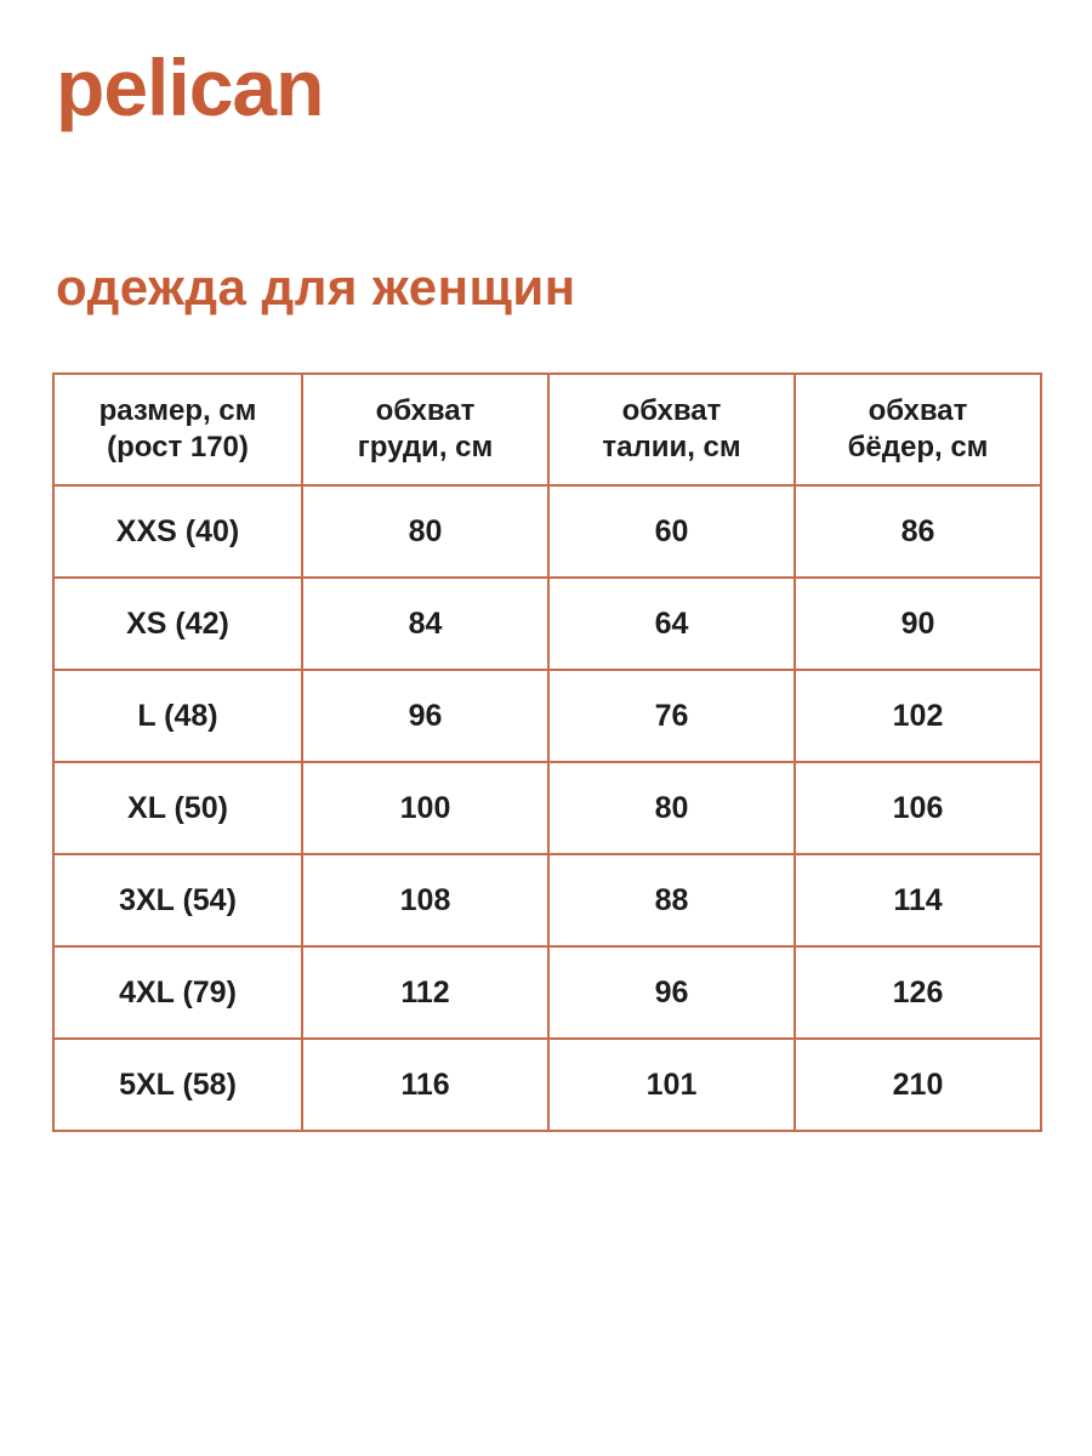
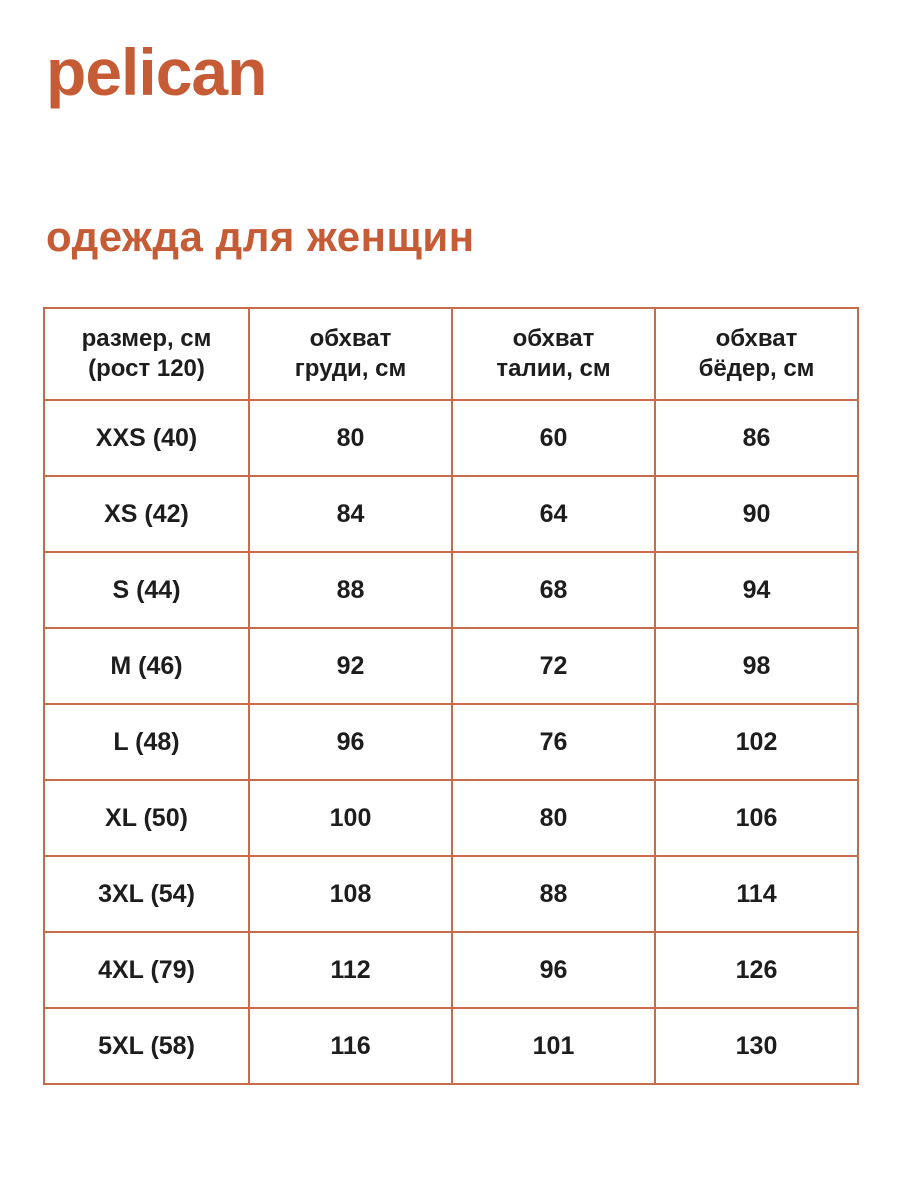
  pelican
  одежда для женщин
- размер, см (рост 170)	обхват груди, см	обхват талии, см	обхват бёдер, см
+ размер, см (рост 120)	обхват груди, см	обхват талии, см	обхват бёдер, см
  XXS (40)	80	60	86
  XS (42)	84	64	90
+ S (44)	88	68	94
+ M (46)	92	72	98
  L (48)	96	76	102
  XL (50)	100	80	106
  3XL (54)	108	88	114
  4XL (79)	112	96	126
- 5XL (58)	116	101	210
+ 5XL (58)	116	101	130
